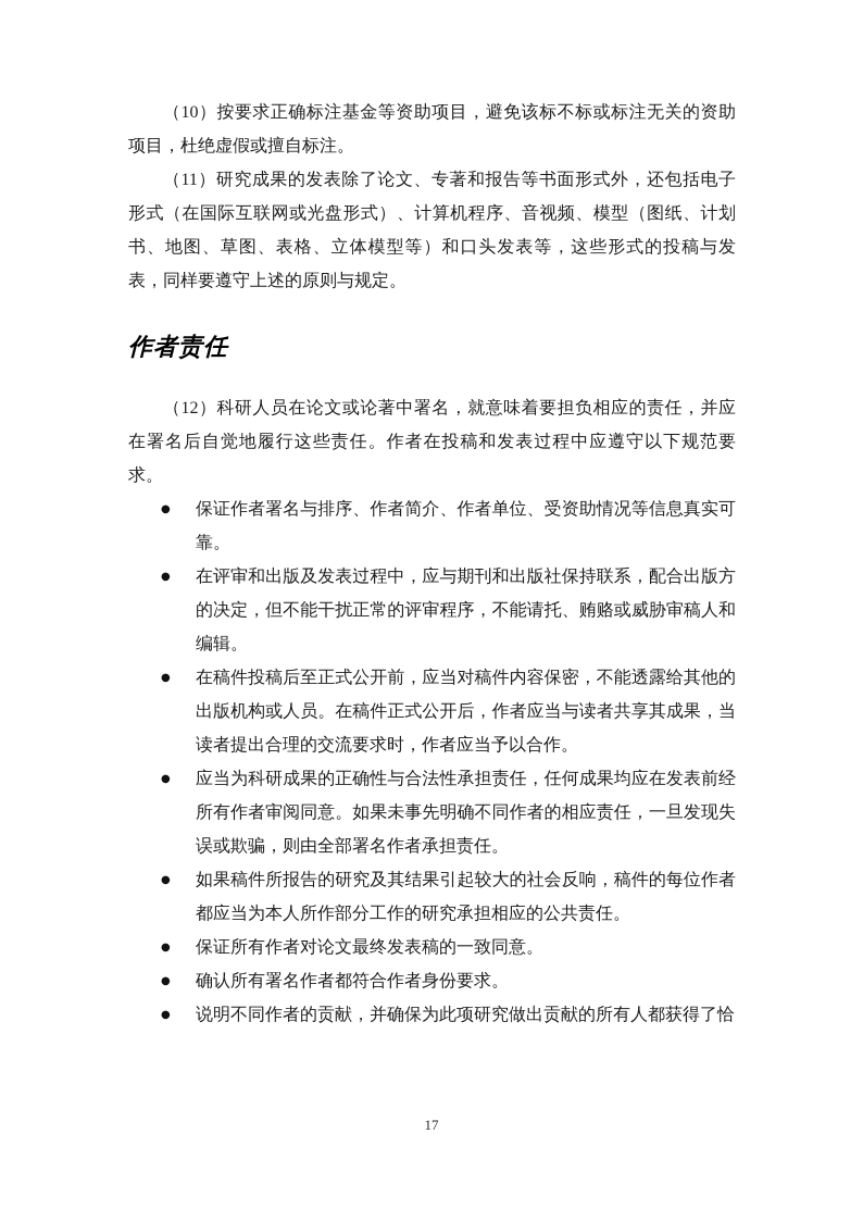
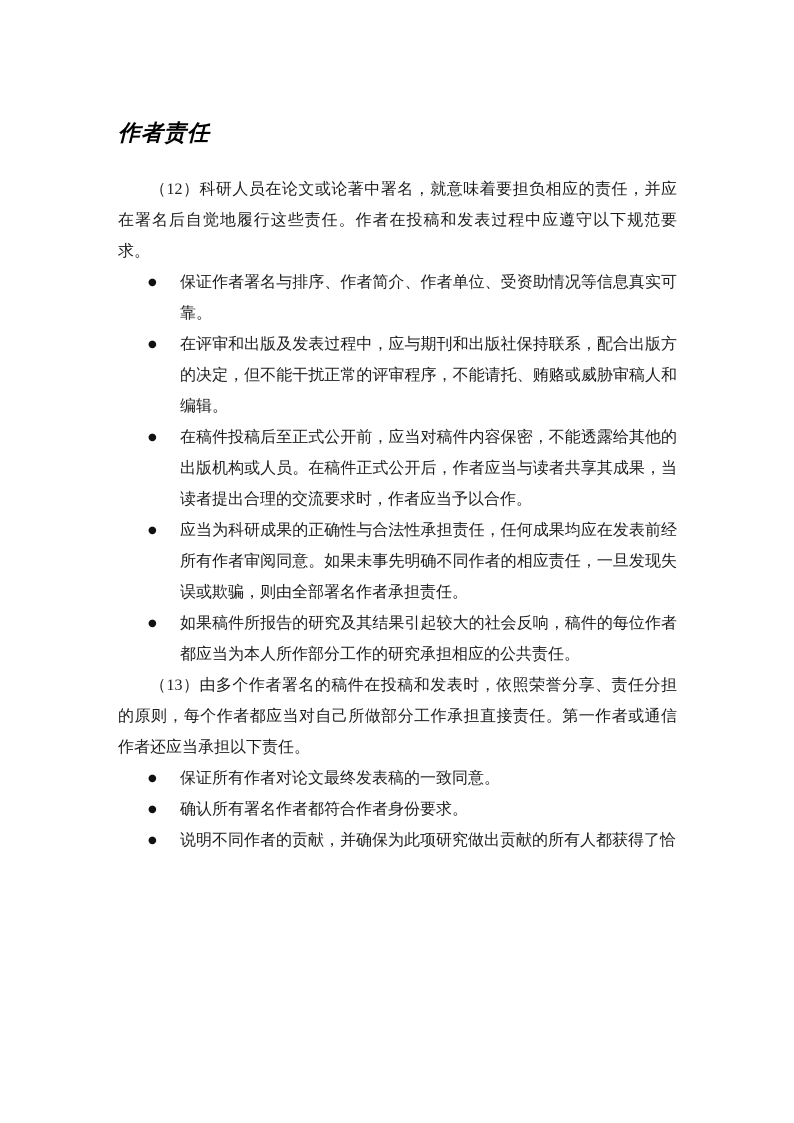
- （10）按要求正确标注基金等资助项目，避免该标不标或标注无关的资助项目，杜绝虚假或擅自标注。
- （11）研究成果的发表除了论文、专著和报告等书面形式外，还包括电子形式（在国际互联网或光盘形式）、计算机程序、音视频、模型（图纸、计划书、地图、草图、表格、立体模型等）和口头发表等，这些形式的投稿与发表，同样要遵守上述的原则与规定。
  作者责任
  （12）科研人员在论文或论著中署名，就意味着要担负相应的责任，并应在署名后自觉地履行这些责任。作者在投稿和发表过程中应遵守以下规范要求。
  ●
  保证作者署名与排序、作者简介、作者单位、受资助情况等信息真实可靠。
  ●
  在评审和出版及发表过程中，应与期刊和出版社保持联系，配合出版方的决定，但不能干扰正常的评审程序，不能请托、贿赂或威胁审稿人和编辑。
  ●
  在稿件投稿后至正式公开前，应当对稿件内容保密，不能透露给其他的出版机构或人员。在稿件正式公开后，作者应当与读者共享其成果，当读者提出合理的交流要求时，作者应当予以合作。
  ●
  应当为科研成果的正确性与合法性承担责任，任何成果均应在发表前经所有作者审阅同意。如果未事先明确不同作者的相应责任，一旦发现失误或欺骗，则由全部署名作者承担责任。
  ●
  如果稿件所报告的研究及其结果引起较大的社会反响，稿件的每位作者都应当为本人所作部分工作的研究承担相应的公共责任。
+ （13）由多个作者署名的稿件在投稿和发表时，依照荣誉分享、责任分担的原则，每个作者都应当对自己所做部分工作承担直接责任。第一作者或通信作者还应当承担以下责任。
  ●
  保证所有作者对论文最终发表稿的一致同意。
  ●
  确认所有署名作者都符合作者身份要求。
  ●
  说明不同作者的贡献，并确保为此项研究做出贡献的所有人都获得了恰
- 17
